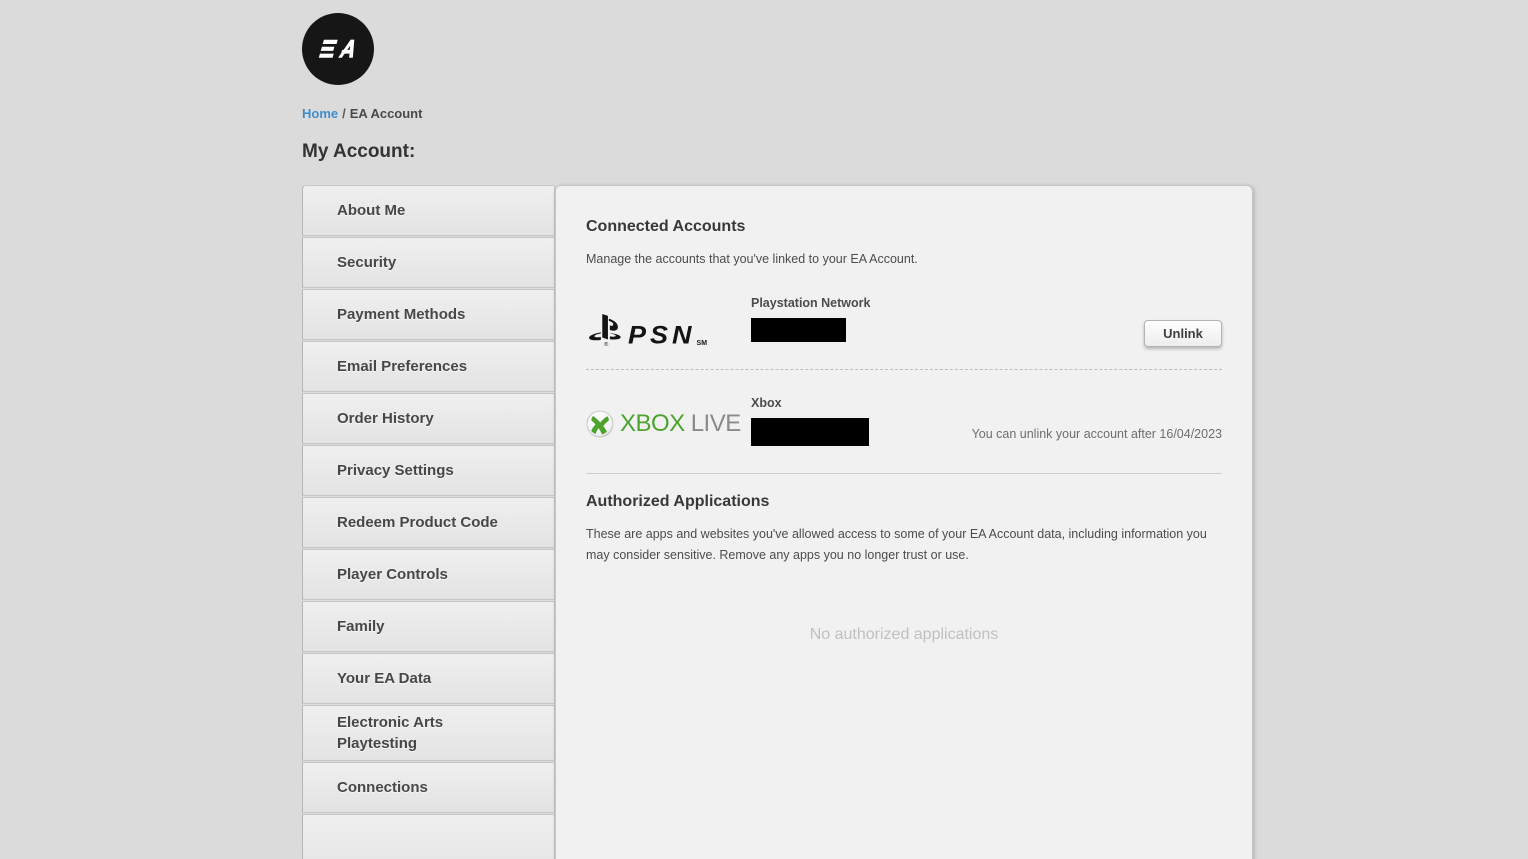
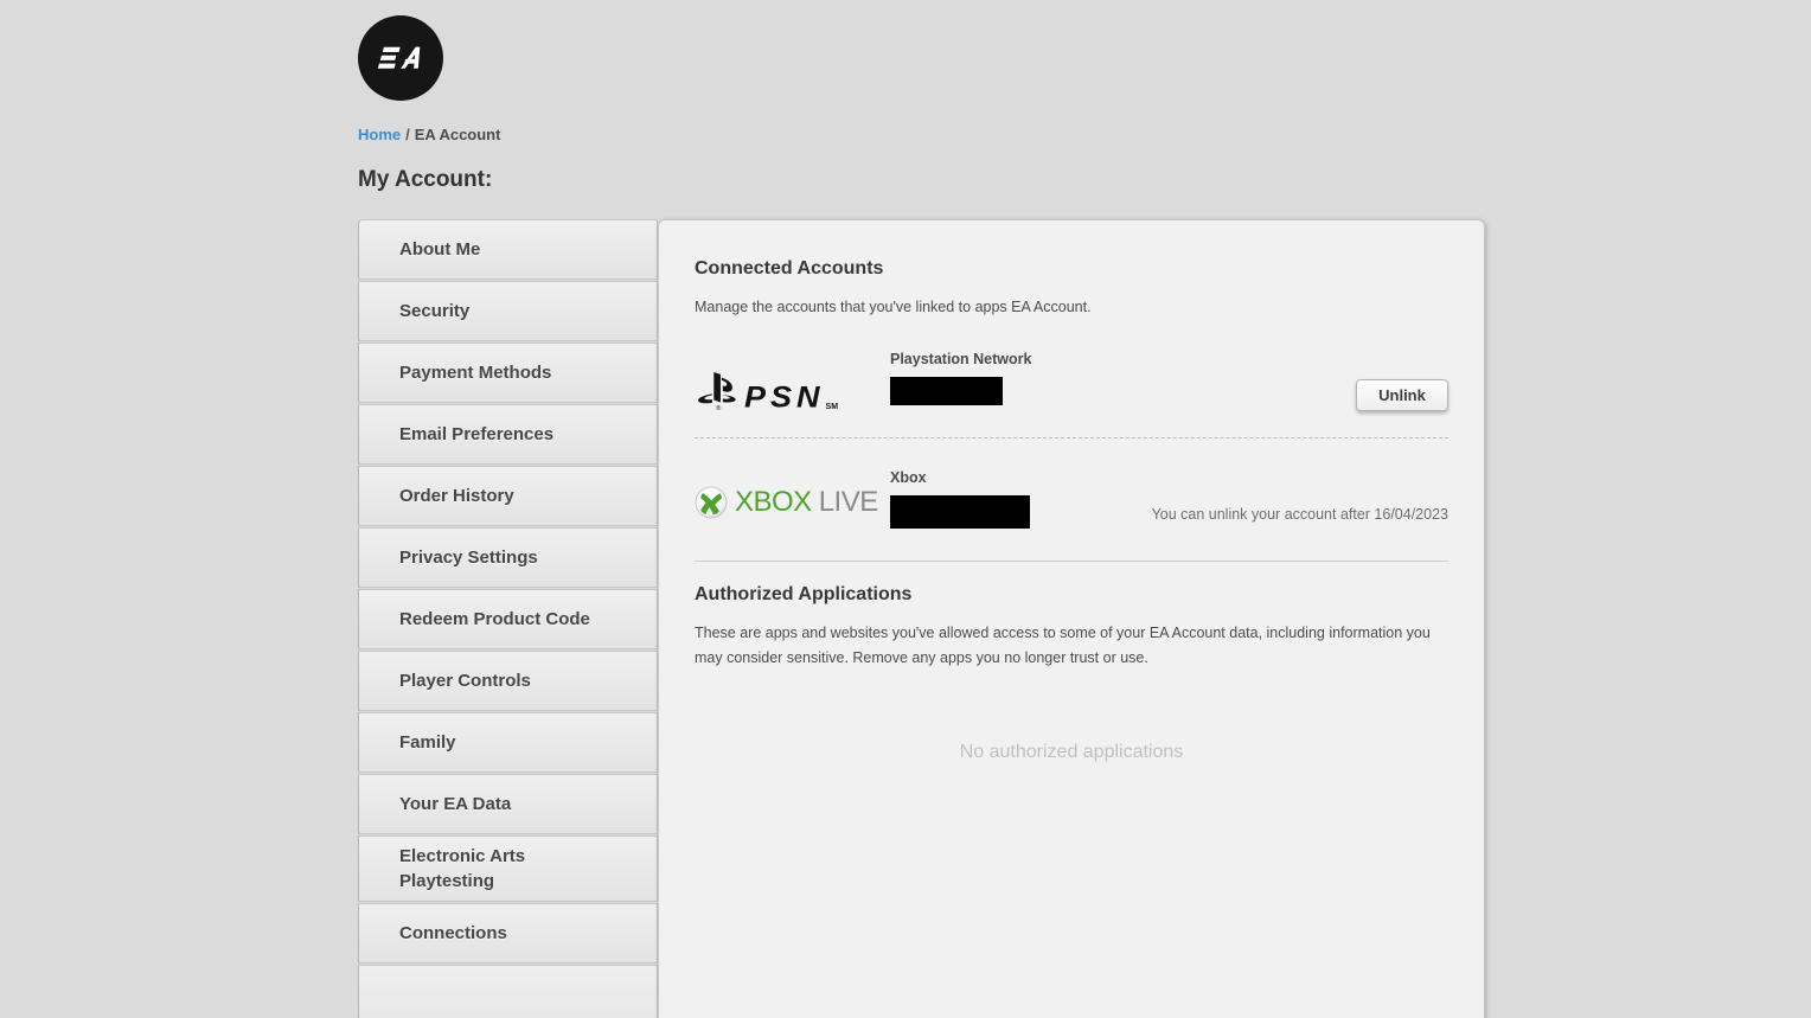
  Home / EA Account
  My Account:
  About Me
  Security
  Payment Methods
  Email Preferences
  Order History
  Privacy Settings
  Redeem Product Code
  Player Controls
  Family
  Your EA Data
  Electronic Arts Playtesting
  Connections
  Connected Accounts
- Manage the accounts that you've linked to your EA Account.
+ Manage the accounts that you've linked to apps EA Account.
  PSN
  Playstation Network
  Unlink
  XBOX
  LIVE
  Xbox
  You can unlink your account after 16/04/2023
  Authorized Applications
  These are apps and websites you've allowed access to some of your EA Account data, including information you may consider sensitive. Remove any apps you no longer trust or use.
  No authorized applications
